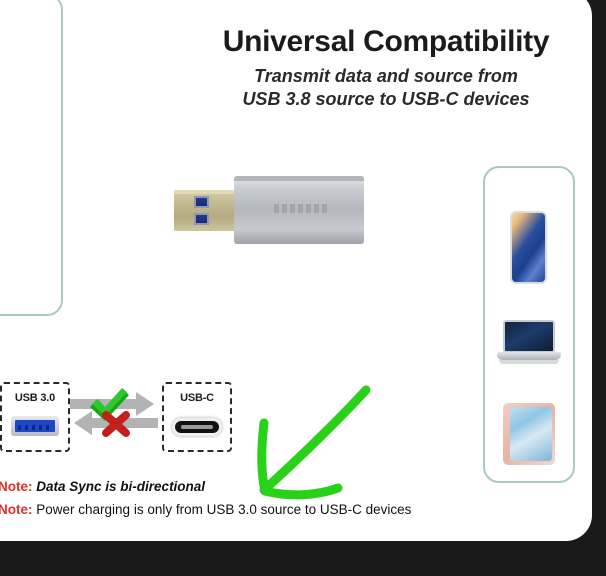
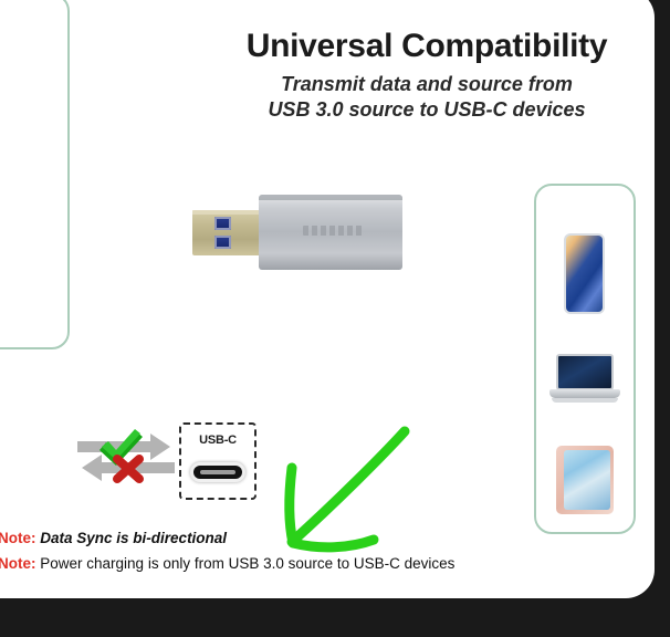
  Universal Compatibility
  Transmit data and source from
- USB 3.8 source to USB-C devices
+ USB 3.0 source to USB-C devices
- USB 3.0
  USB-C
  Note: Data Sync is bi-directional
  Note: Power charging is only from USB 3.0 source to USB-C devices
